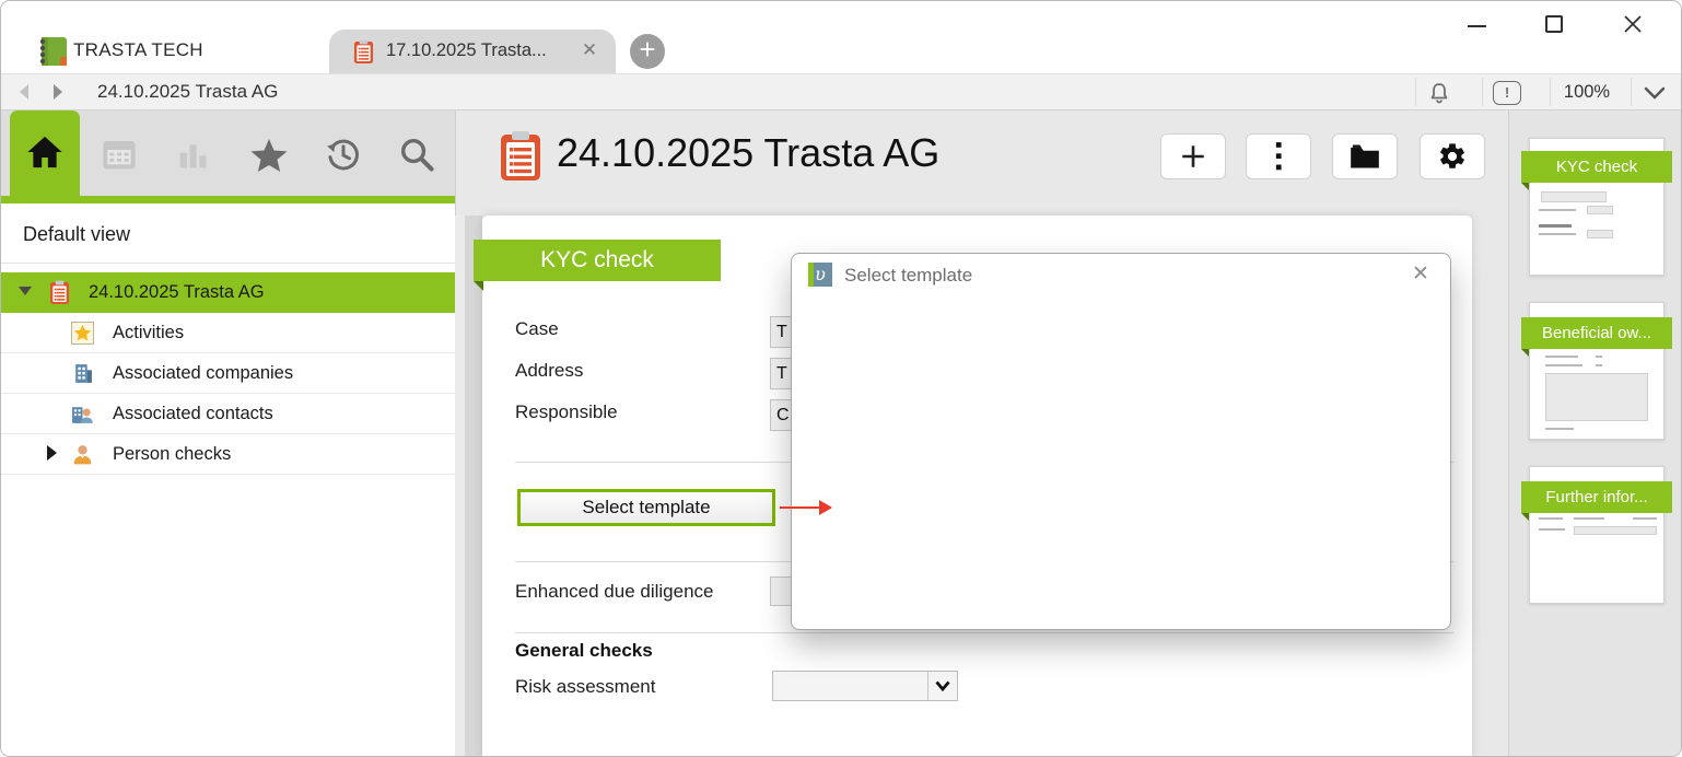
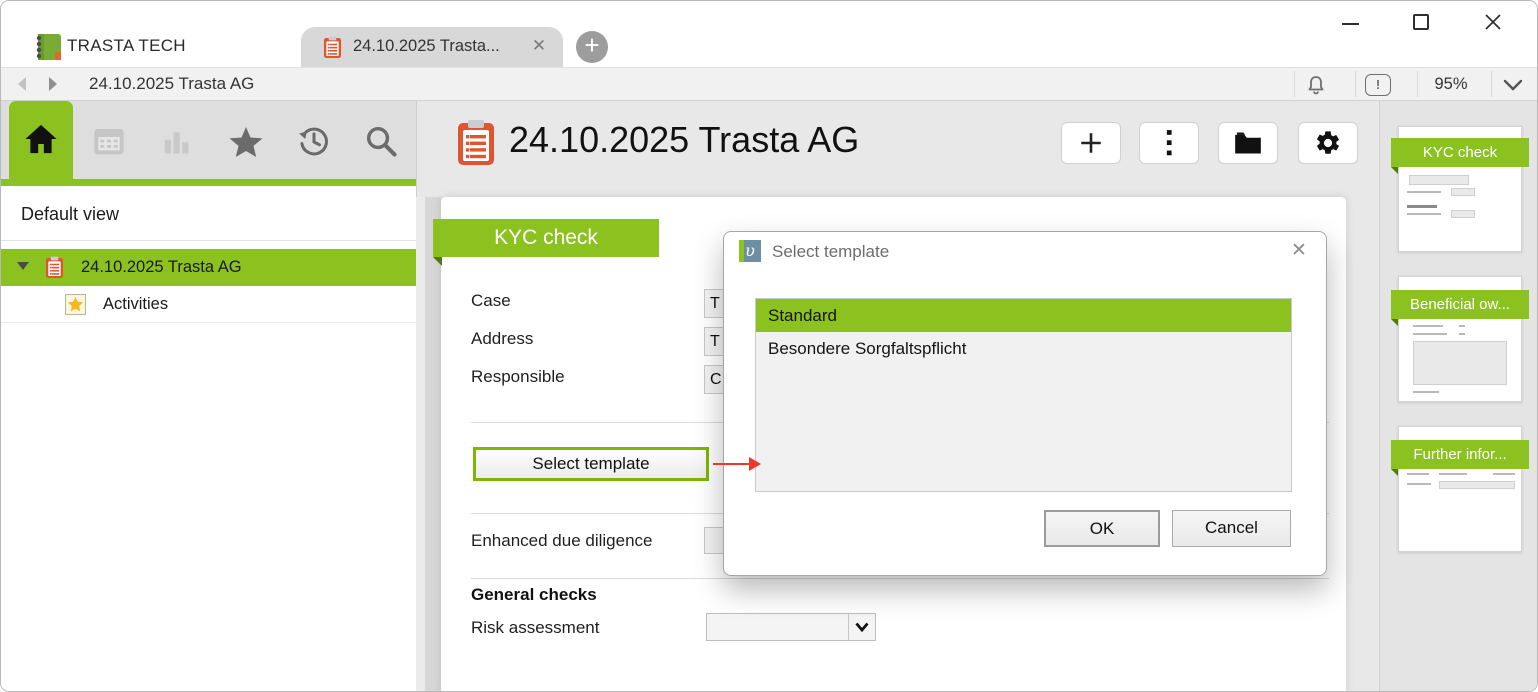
  TRASTA TECH
- 17.10.2025 Trasta...
+ 24.10.2025 Trasta...
  ✕
  +
  24.10.2025 Trasta AG
  !
- 100%
+ 95%
  Default view
  24.10.2025 Trasta AG
  Activities
- Associated companies
- Associated contacts
- Person checks
  24.10.2025 Trasta AG
  KYC check
  Case
  T
  Address
  T
  Responsible
  C
  Select template
  Enhanced due diligence
  General checks
  Risk assessment
  υ
  Select template
  ✕
+ Standard
+ Besondere Sorgfaltspflicht
+ OK
+ Cancel
  KYC check
  Beneficial ow...
  Further infor...
